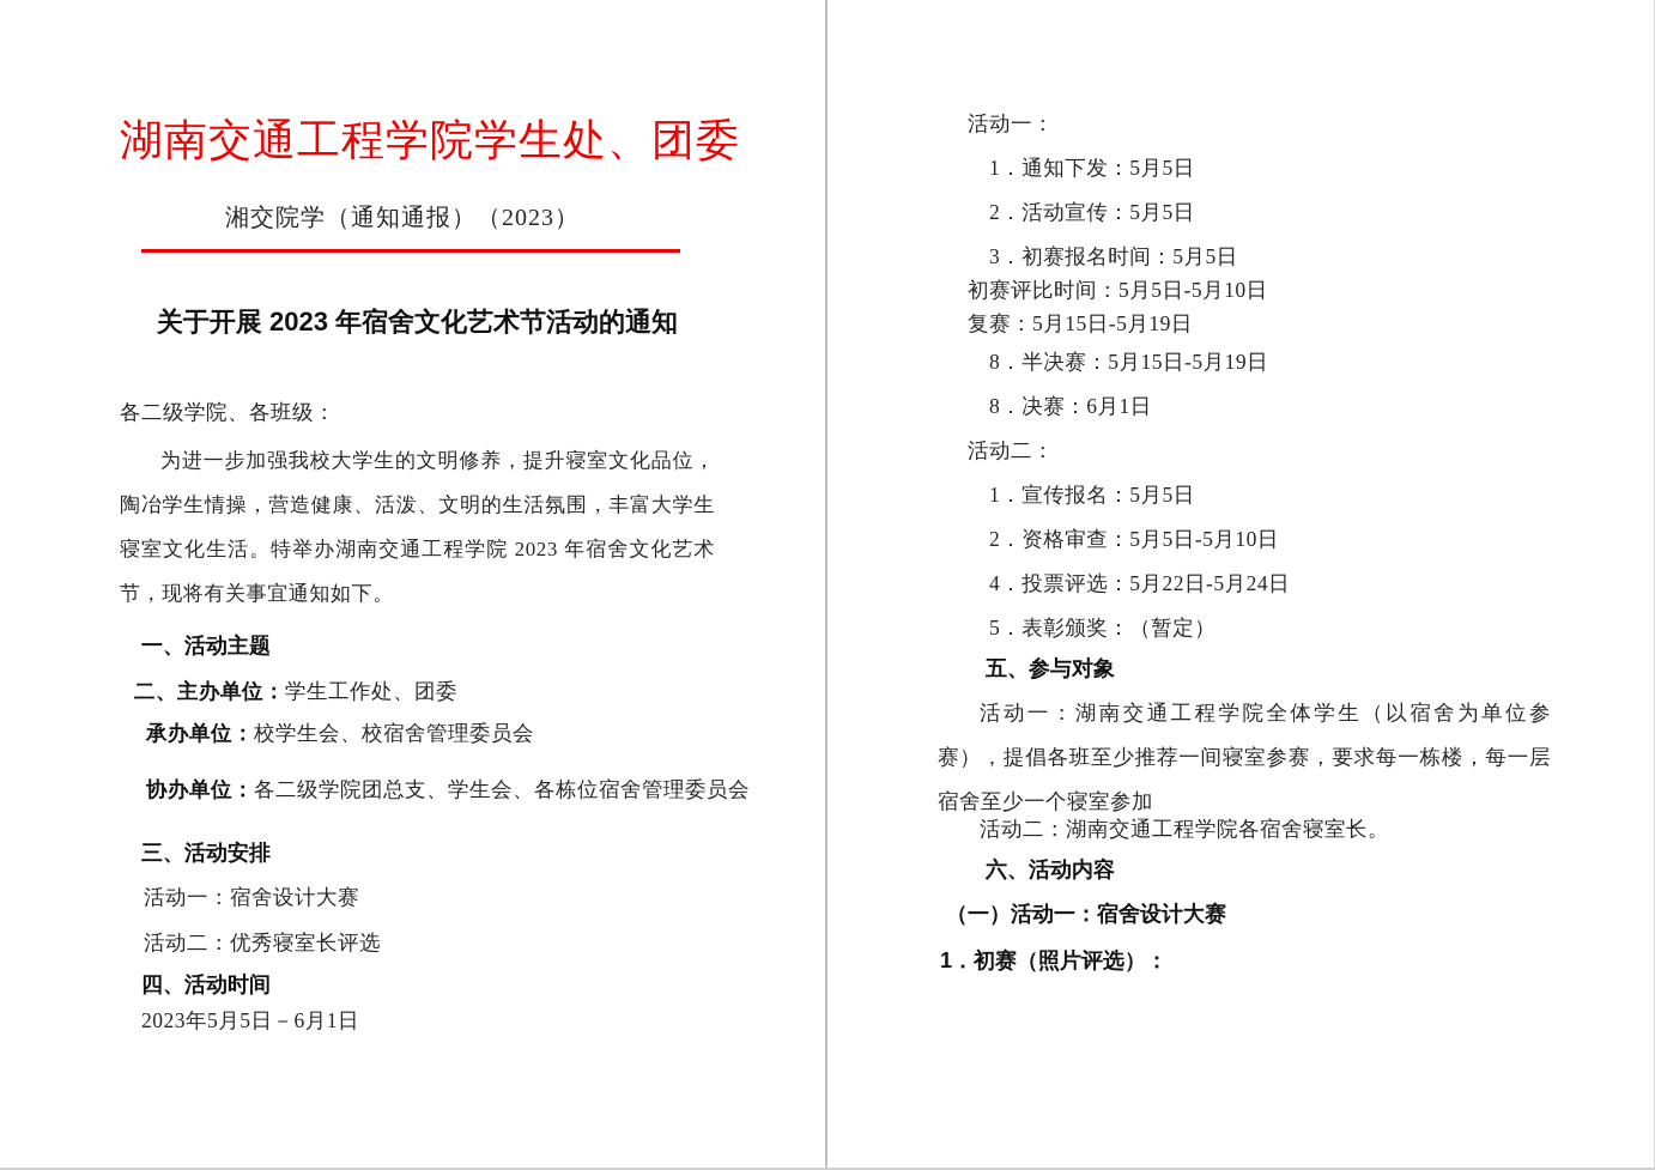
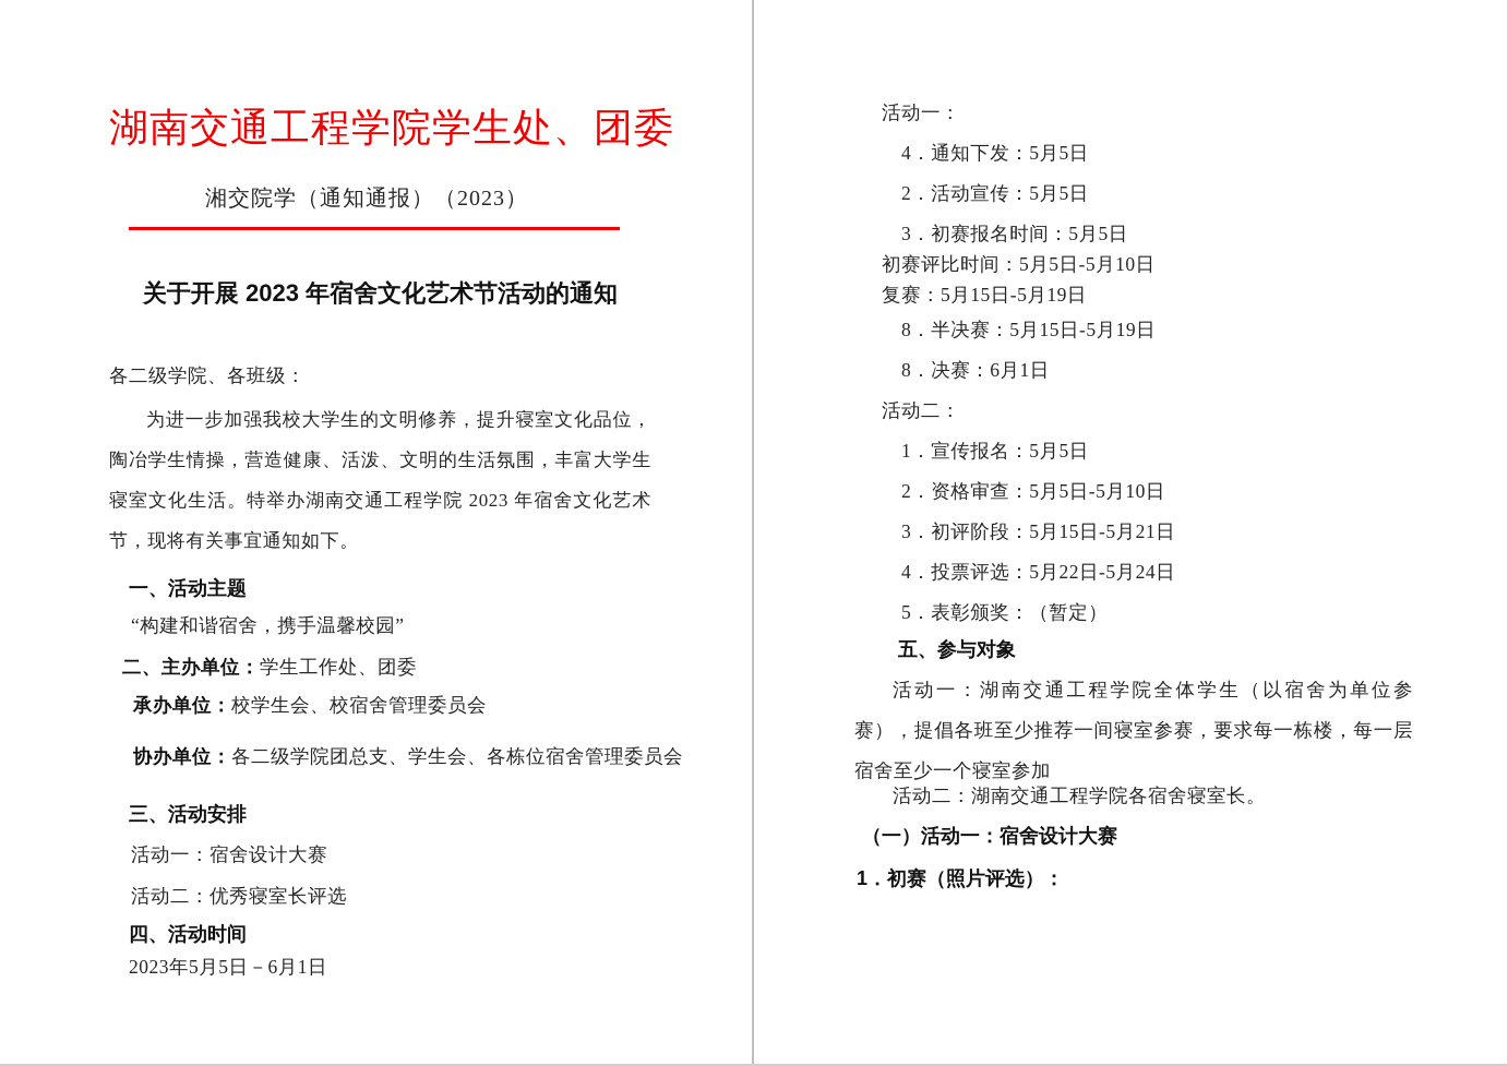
  湖南交通工程学院学生处、团委
  湘交院学（通知通报）（2023）
  关于开展 2023 年宿舍文化艺术节活动的通知
  各二级学院、各班级：
  为进一步加强我校大学生的文明修养，提升寝室文化品位，陶冶学生情操，营造健康、活泼、文明的生活氛围，丰富大学生寝室文化生活。特举办湖南交通工程学院 2023 年宿舍文化艺术节，现将有关事宜通知如下。
  一、活动主题
+ “构建和谐宿舍，携手温馨校园”
  二、主办单位：学生工作处、团委
  承办单位：校学生会、校宿舍管理委员会
  协办单位：各二级学院团总支、学生会、各栋位宿舍管理委员会
  三、活动安排
  活动一：宿舍设计大赛
  活动二：优秀寝室长评选
  四、活动时间
  2023年5月5日－6月1日
  活动一：
- 1．通知下发：5月5日
+ 4．通知下发：5月5日
  2．活动宣传：5月5日
  3．初赛报名时间：5月5日
  初赛评比时间：5月5日-5月10日
  复赛：5月15日-5月19日
  8．半决赛：5月15日-5月19日
  8．决赛：6月1日
  活动二：
  1．宣传报名：5月5日
  2．资格审查：5月5日-5月10日
+ 3．初评阶段：5月15日-5月21日
  4．投票评选：5月22日-5月24日
  5．表彰颁奖：（暂定）
  五、参与对象
  活动一：湖南交通工程学院全体学生（以宿舍为单位参赛），提倡各班至少推荐一间寝室参赛，要求每一栋楼，每一层宿舍至少一个寝室参加
  活动二：湖南交通工程学院各宿舍寝室长。
- 六、活动内容
  （一）活动一：宿舍设计大赛
  1．初赛（照片评选）：
